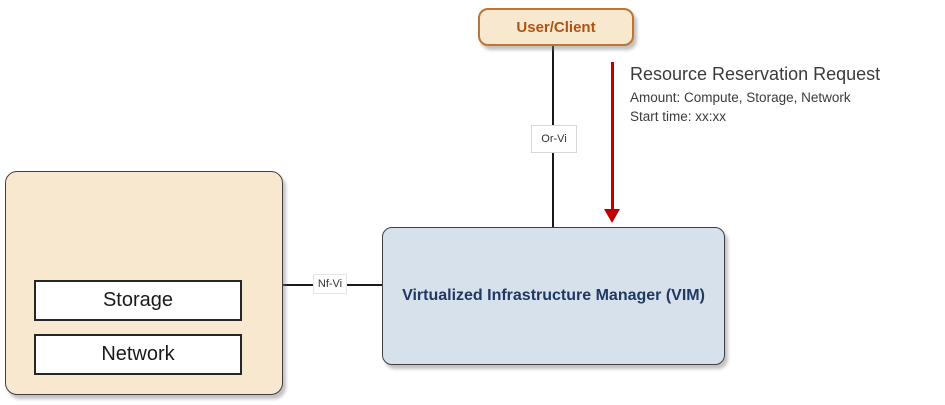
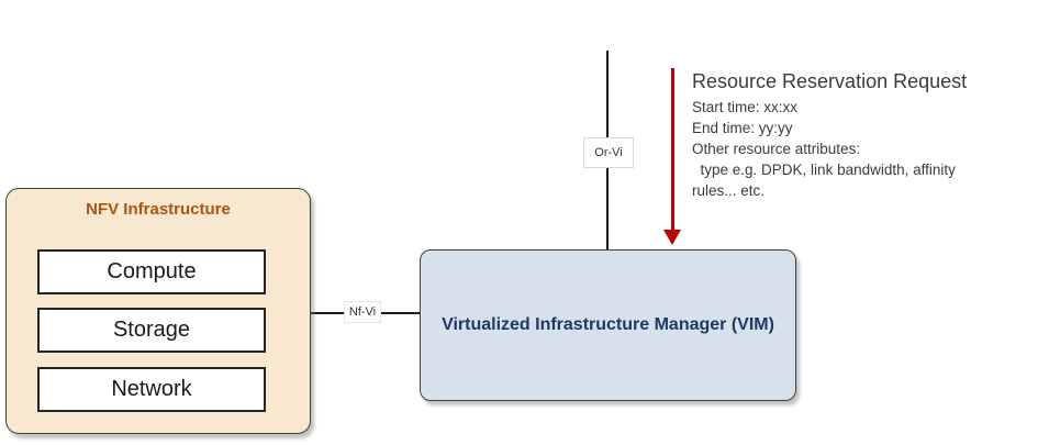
- User/Client
  Or-Vi
  Nf-Vi
  Resource Reservation Request
- Amount: Compute, Storage, Network
  Start time: xx:xx
+ End time: yy:yy
+ Other resource attributes:
+ type e.g. DPDK, link bandwidth, affinity
+ rules... etc.
+ NFV Infrastructure
+ Compute
  Storage
  Network
  Virtualized Infrastructure Manager (VIM)
